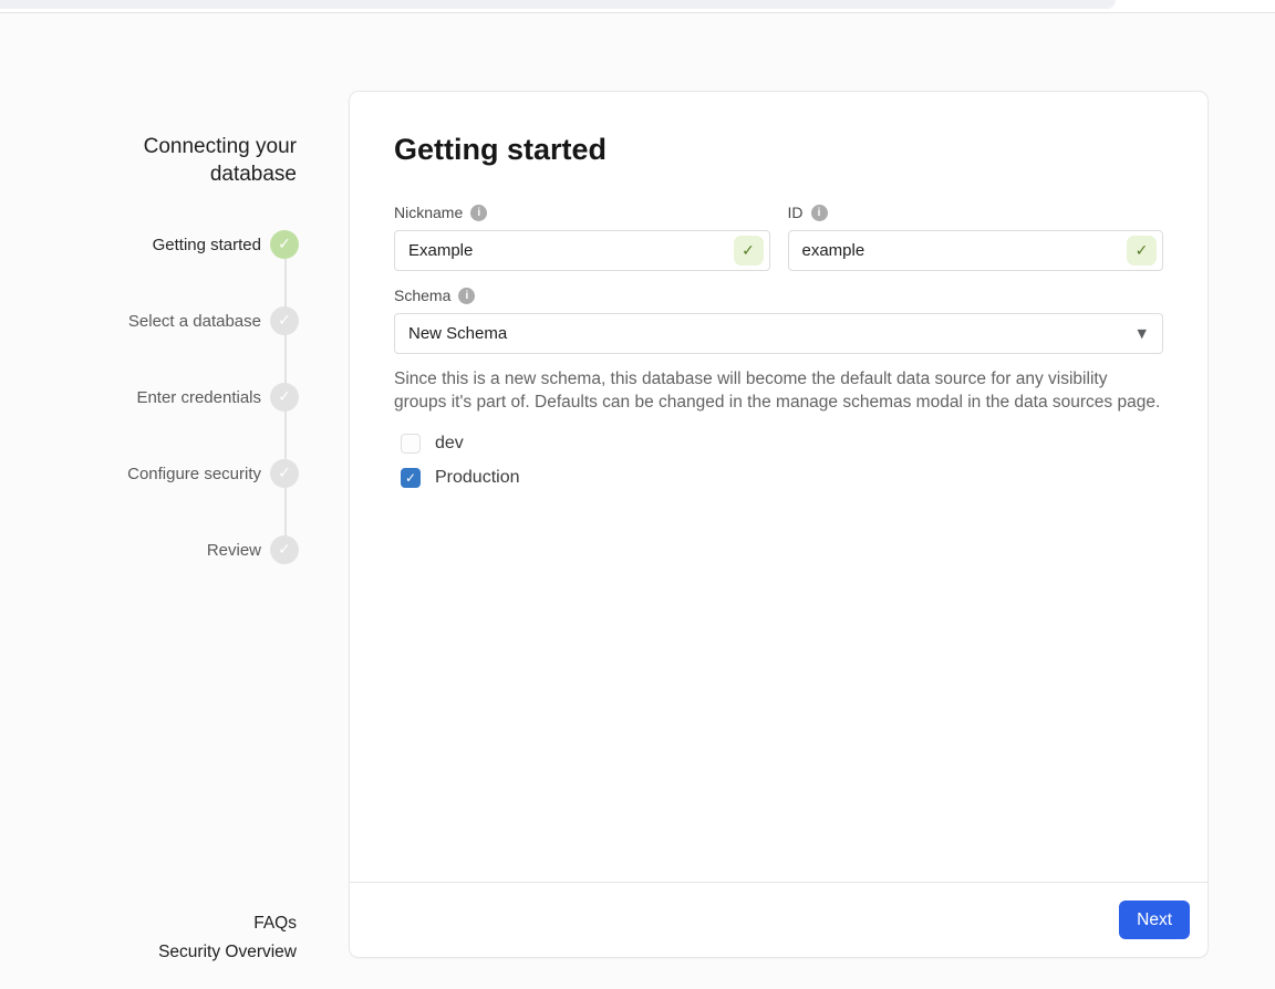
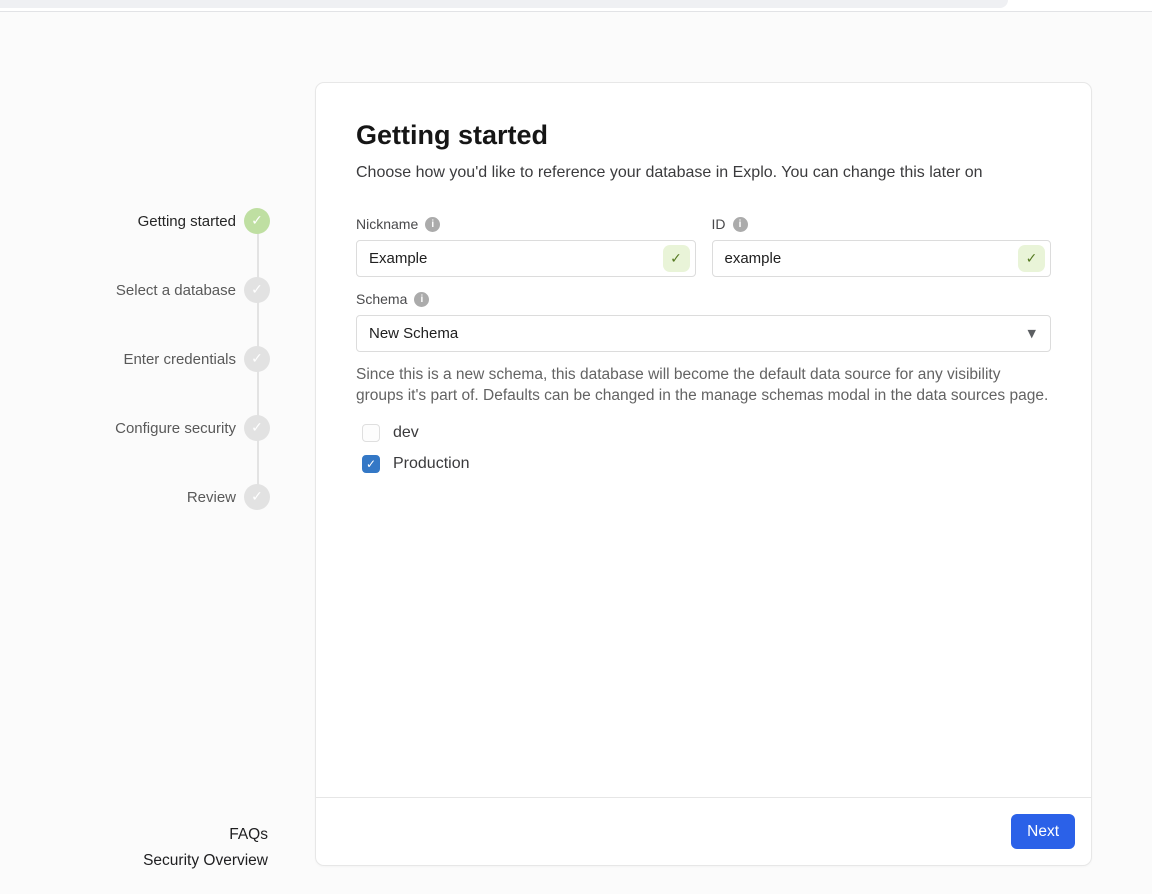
- Connecting your database
  Getting started
  ✓
  Select a database
  ✓
  Enter credentials
  ✓
  Configure security
  ✓
  Review
  ✓
  FAQs
  Security Overview
  Getting started
+ Choose how you'd like to reference your database in Explo. You can change this later on
  Nickname
  i
  Example
  ✓
  ID
  i
  example
  ✓
  Schema
  i
  New Schema
  ▼
  Since this is a new schema, this database will become the default data source for any visibility groups it's part of. Defaults can be changed in the manage schemas modal in the data sources page.
  dev
  ✓
  Production
  Next
